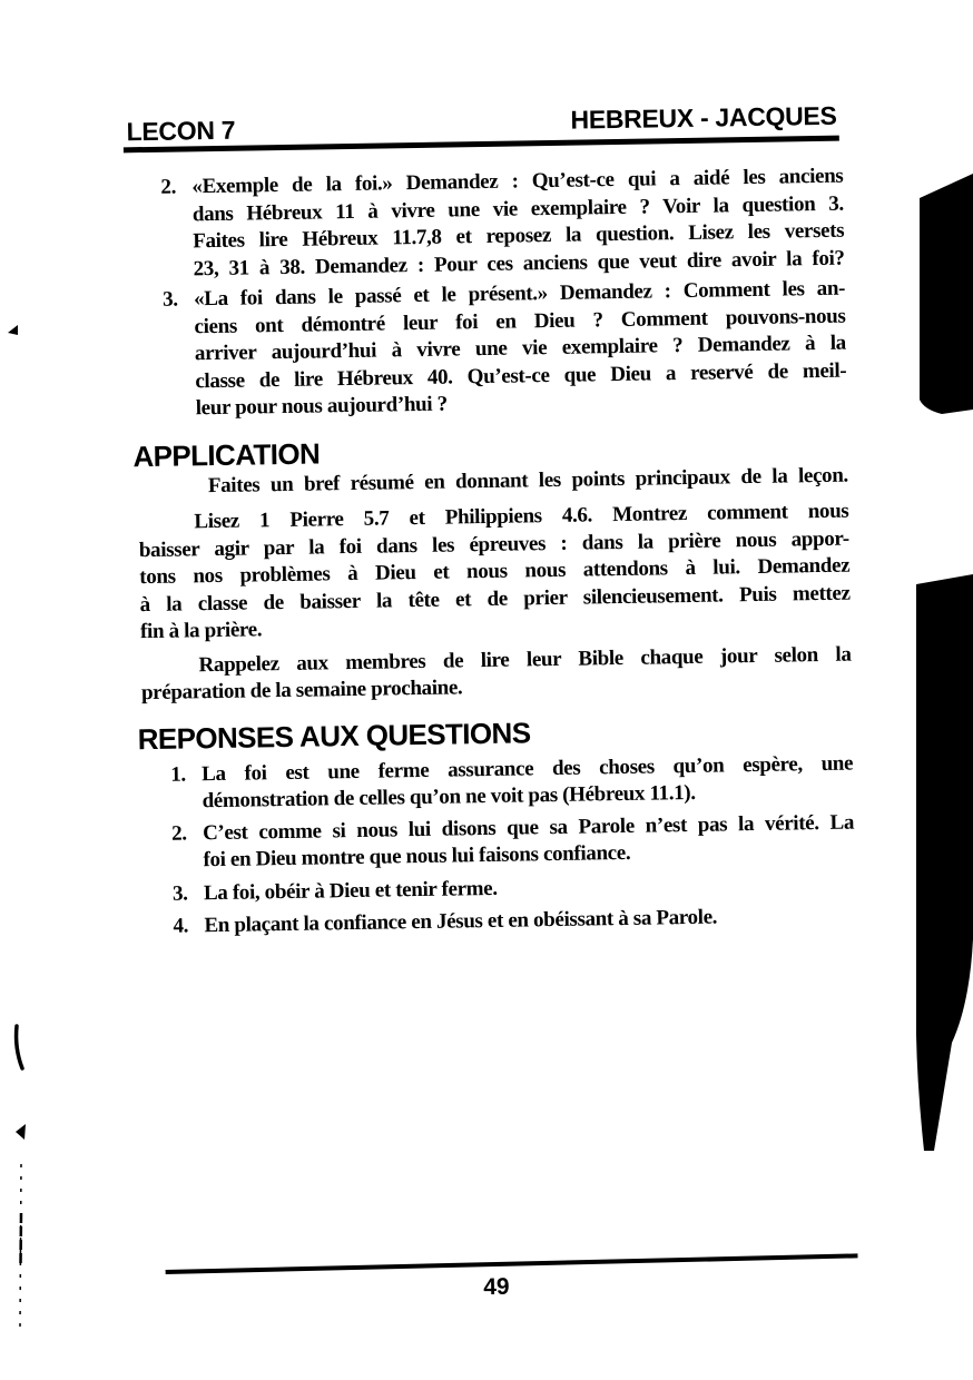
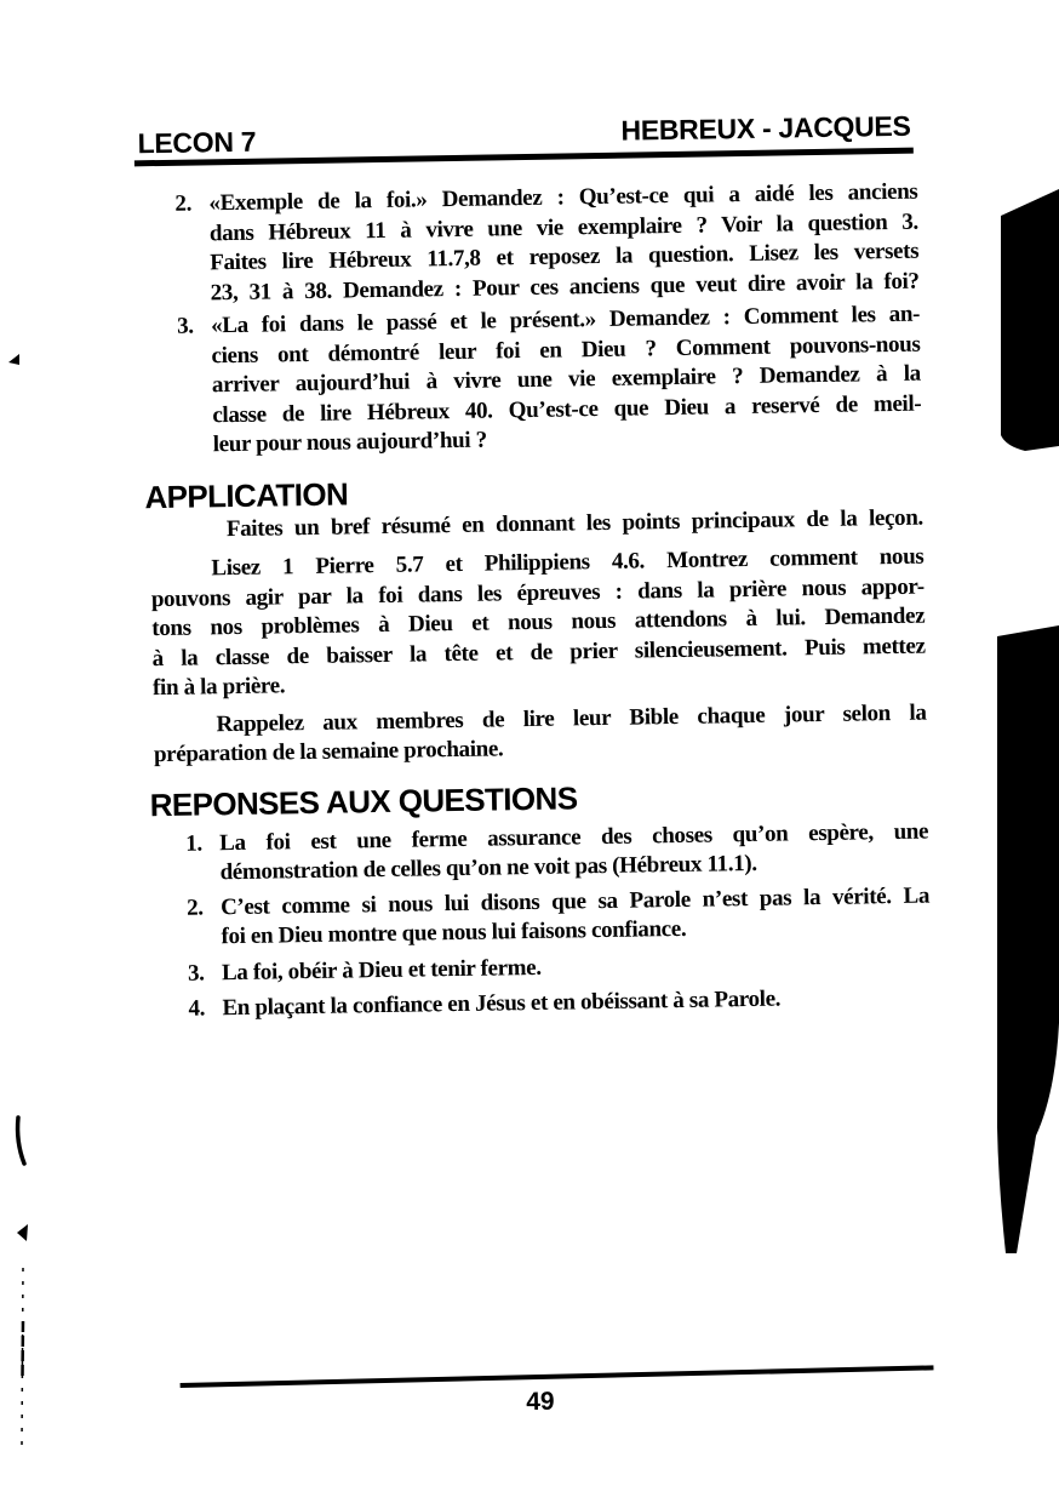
  LECON 7
  HEBREUX - JACQUES
  2.
  «Exemple de la foi.» Demandez : Qu’est-ce qui a aidé les anciens
  dans Hébreux 11 à vivre une vie exemplaire ? Voir la question 3.
  Faites lire Hébreux 11.7,8 et reposez la question. Lisez les versets
  23, 31 à 38. Demandez : Pour ces anciens que veut dire avoir la foi?
  3.
  «La foi dans le passé et le présent.» Demandez : Comment les an-
  ciens ont démontré leur foi en Dieu ? Comment pouvons-nous
  arriver aujourd’hui à vivre une vie exemplaire ? Demandez à la
  classe de lire Hébreux 40. Qu’est-ce que Dieu a reservé de meil-
  leur pour nous aujourd’hui ?
  APPLICATION
  Faites un bref résumé en donnant les points principaux de la leçon.
  Lisez 1 Pierre 5.7 et Philippiens 4.6. Montrez comment nous
- baisser agir par la foi dans les épreuves : dans la prière nous appor-
+ pouvons agir par la foi dans les épreuves : dans la prière nous appor-
  tons nos problèmes à Dieu et nous nous attendons à lui. Demandez
  à la classe de baisser la tête et de prier silencieusement. Puis mettez
  fin à la prière.
  Rappelez aux membres de lire leur Bible chaque jour selon la
  préparation de la semaine prochaine.
  REPONSES AUX QUESTIONS
  1.
  La foi est une ferme assurance des choses qu’on espère, une
  démonstration de celles qu’on ne voit pas (Hébreux 11.1).
  2.
  C’est comme si nous lui disons que sa Parole n’est pas la vérité. La
  foi en Dieu montre que nous lui faisons confiance.
  3.
  La foi, obéir à Dieu et tenir ferme.
  4.
  En plaçant la confiance en Jésus et en obéissant à sa Parole.
  49
